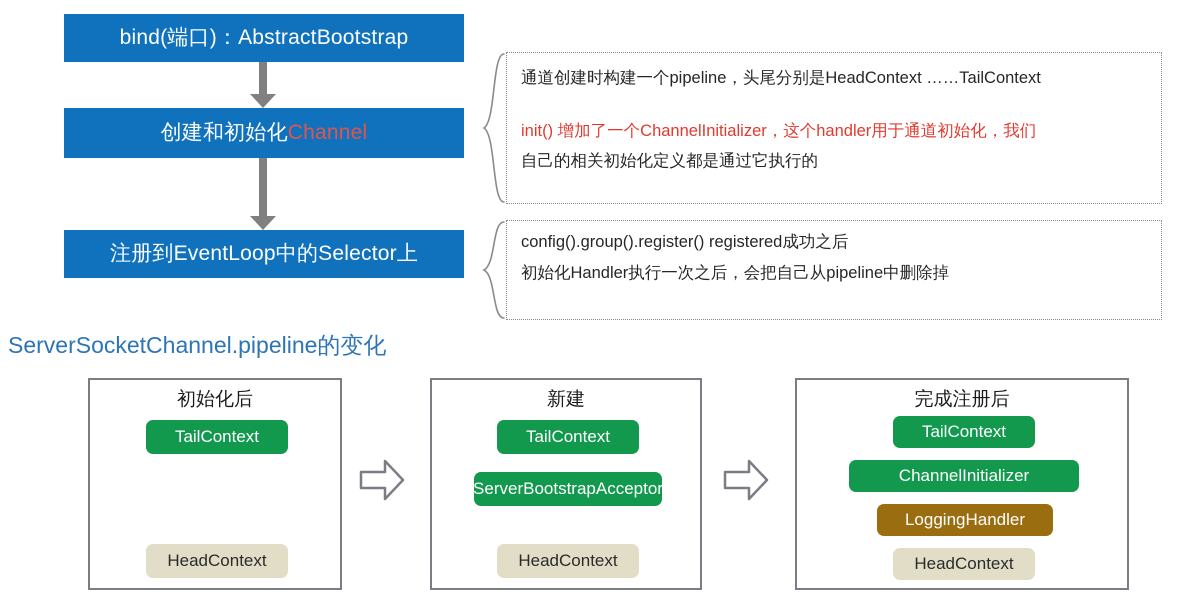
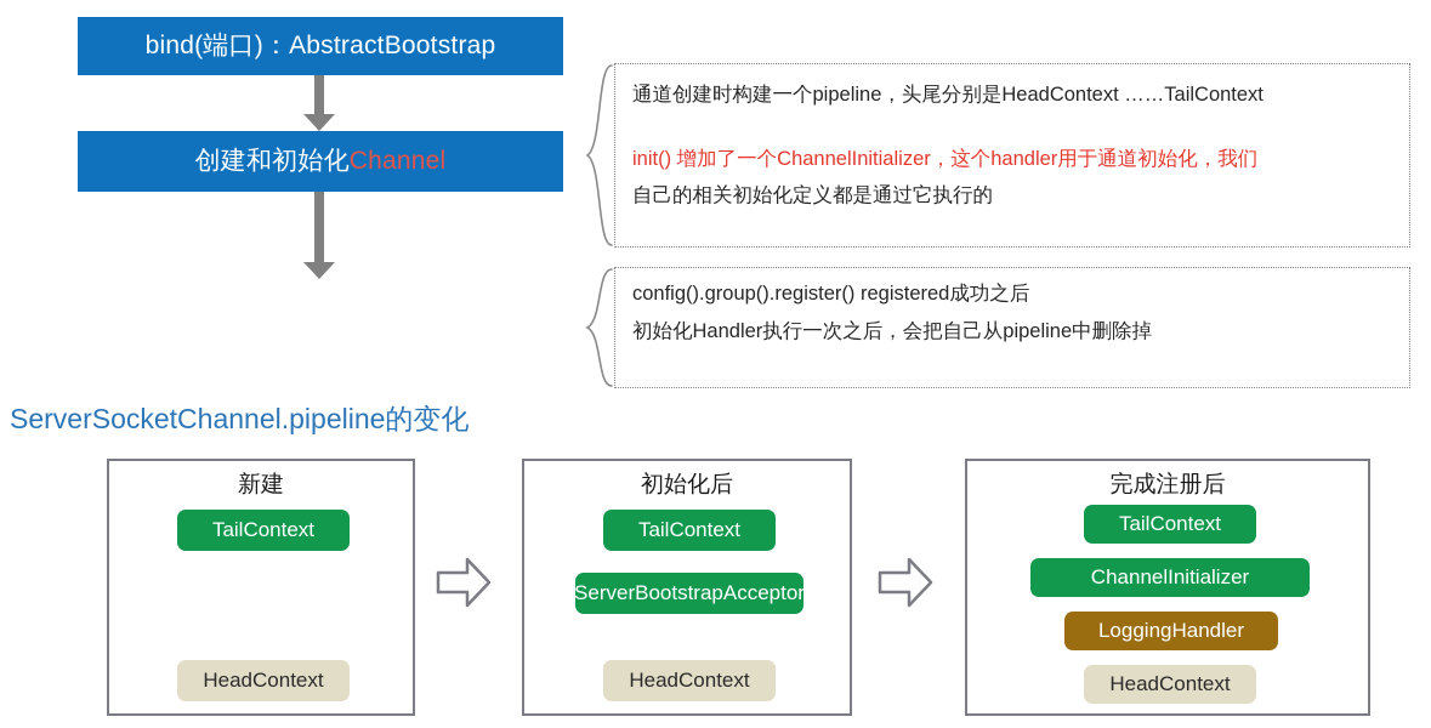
  bind(端口)：AbstractBootstrap
  创建和初始化
  Channel
- 注册到EventLoop中的Selector上
  通道创建时构建一个pipeline，头尾分别是HeadContext ……TailContext
  init() 增加了一个ChannelInitializer，这个handler用于通道初始化，我们
  自己的相关初始化定义都是通过它执行的
  config().group().register() registered成功之后
  初始化Handler执行一次之后，会把自己从pipeline中删除掉
  ServerSocketChannel.pipeline的变化
- 初始化后
+ 新建
  TailContext
  HeadContext
- 新建
+ 初始化后
  TailContext
  ServerBootstrapAcceptor
  HeadContext
  完成注册后
  TailContext
  ChannelInitializer
  LoggingHandler
  HeadContext
